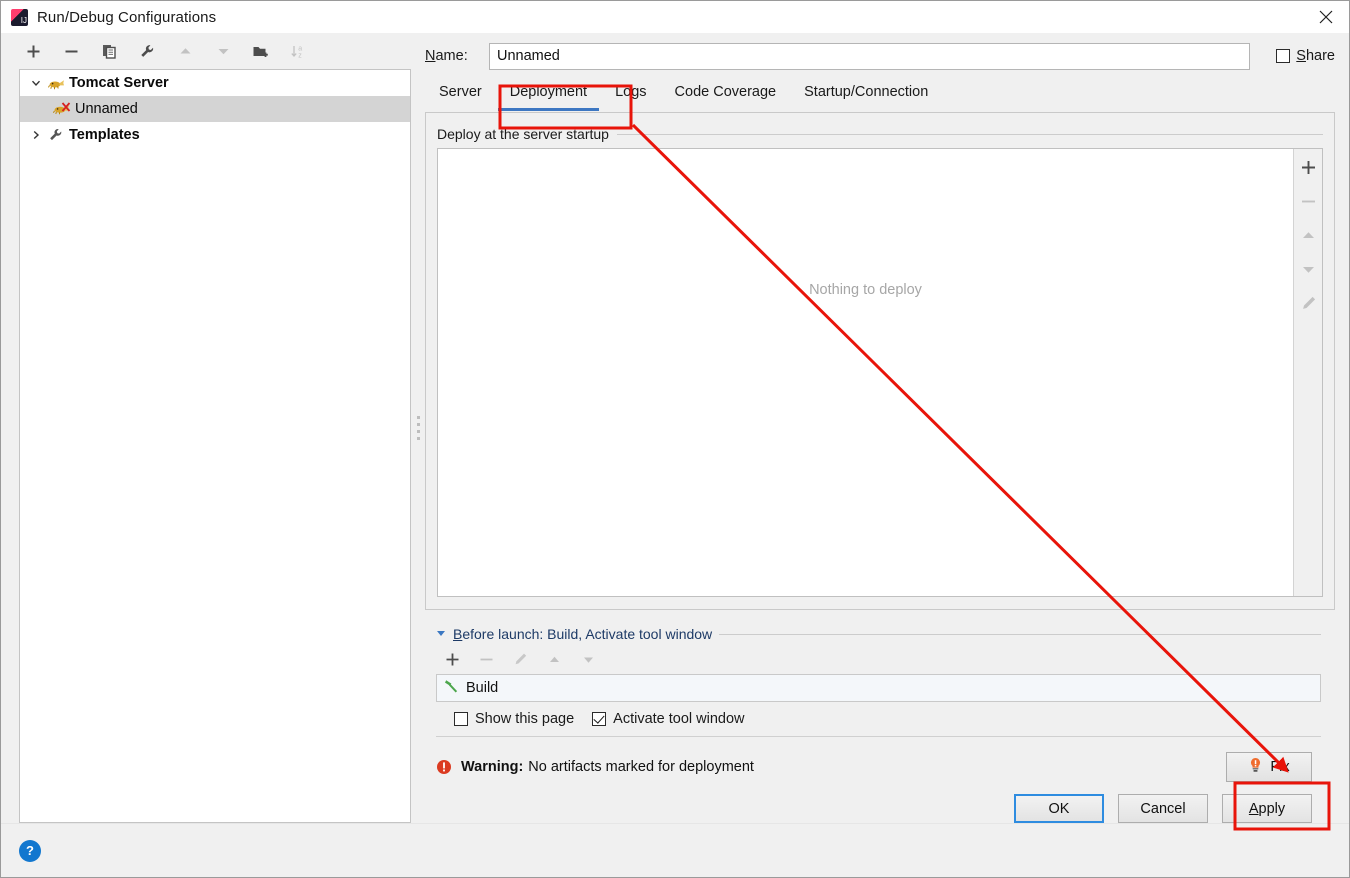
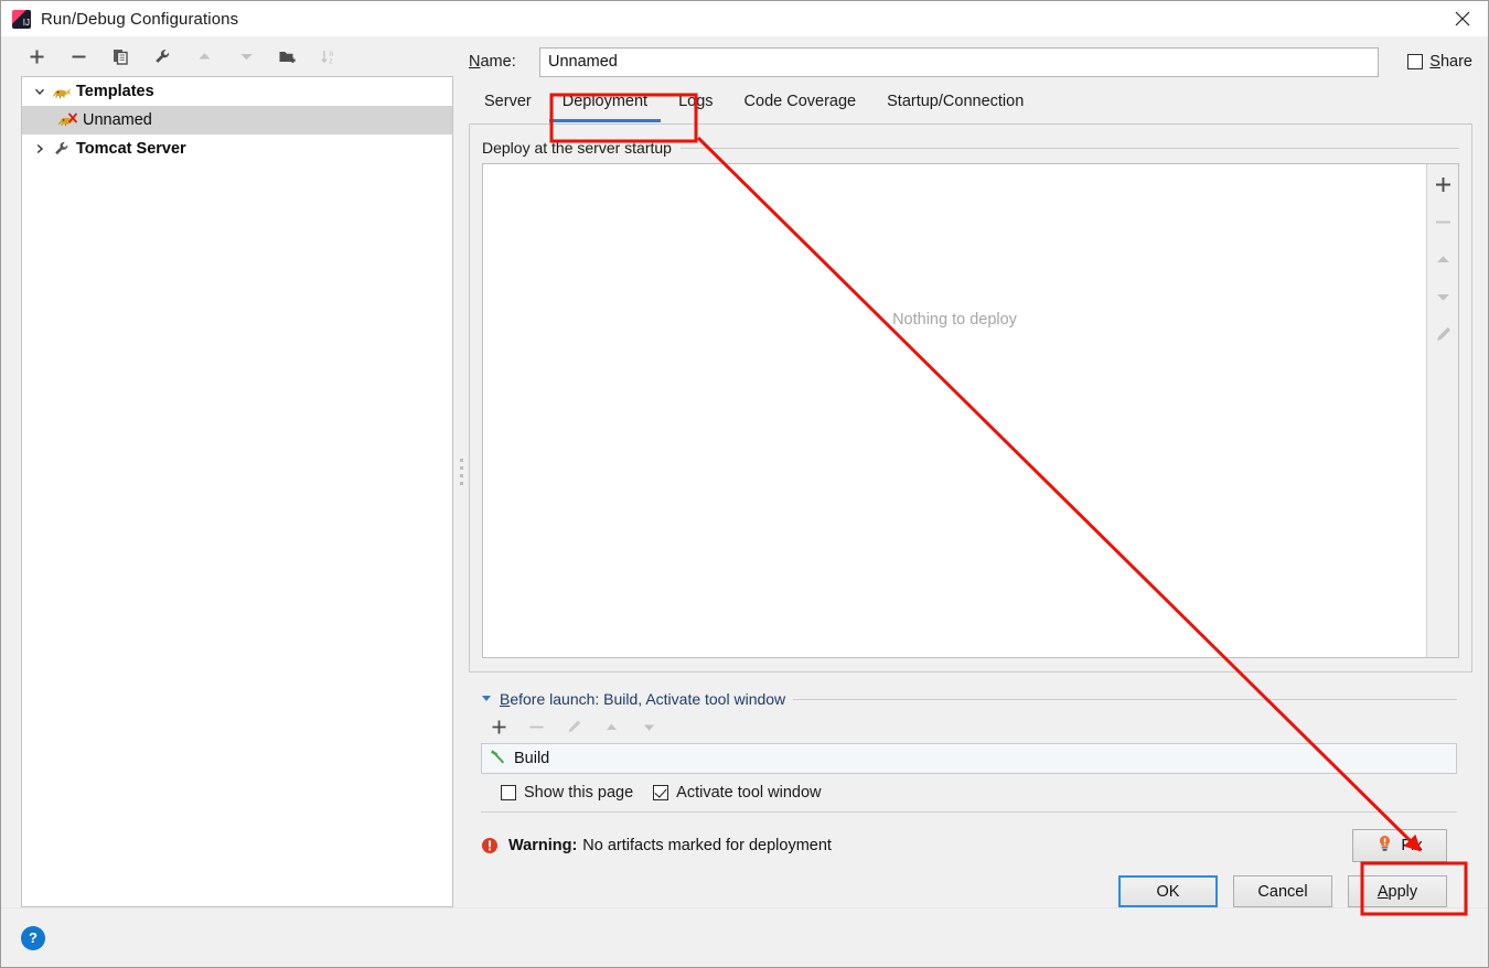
  Run/Debug Configurations
- Tomcat Server
+ Templates
  Unnamed
- Templates
+ Tomcat Server
  Name:
  Unnamed
  Share
  Server
  Deployment
  Logs
  Code Coverage
  Startup/Connection
  Deploy at the server startup
  Nothing to deploy
  Before launch: Build, Activate tool window
  Build
  Show this page
  Activate tool window
  Warning:
  No artifacts marked for deployment
  Fix
  OK
  Cancel
  A
  pply
  ?
